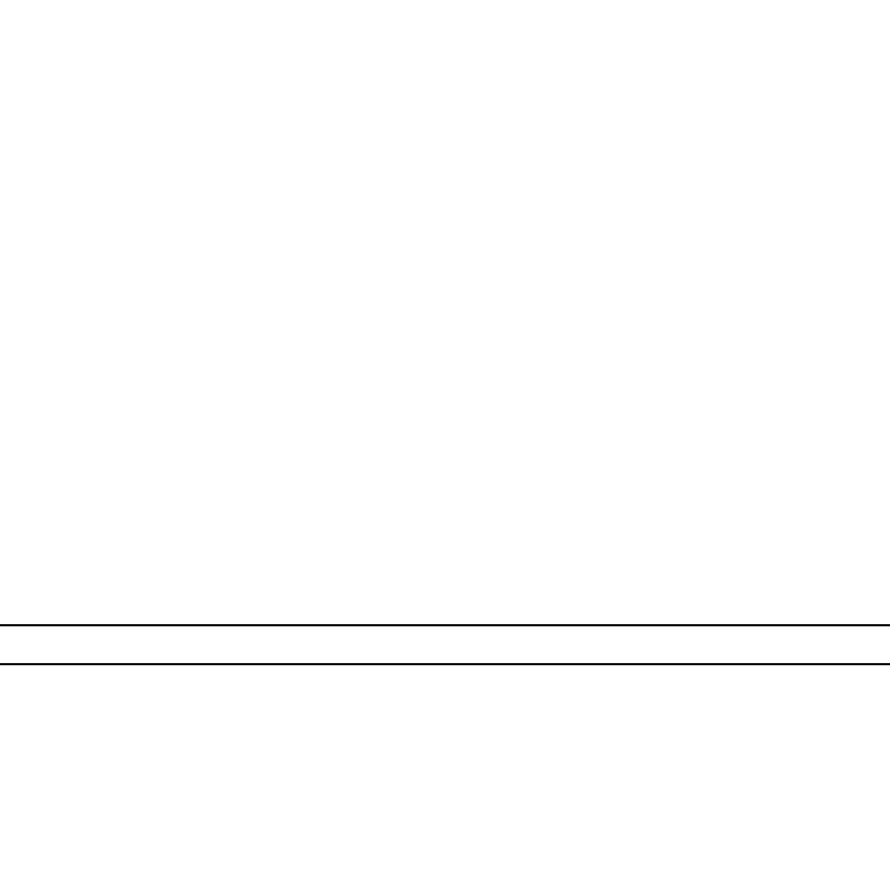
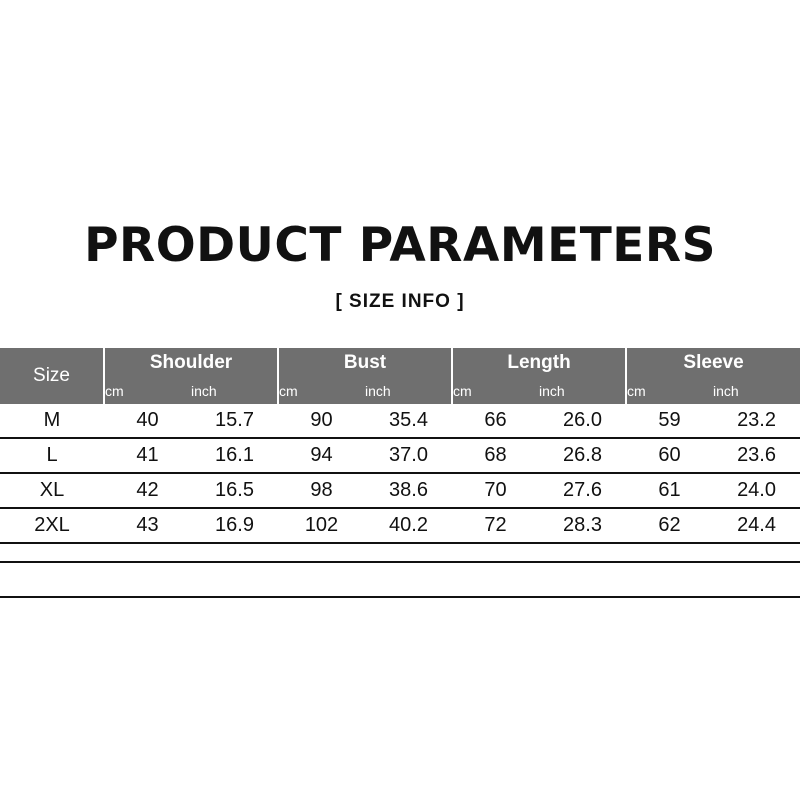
+ PRODUCT PARAMETERS
+ [ SIZE INFO ]
+ Size	Shoulder	Bust	Length	Sleeve
+ cm	inch	cm	inch	cm	inch	cm	inch
+ M	40	15.7	90	35.4	66	26.0	59	23.2
+ L	41	16.1	94	37.0	68	26.8	60	23.6
+ XL	42	16.5	98	38.6	70	27.6	61	24.0
+ 2XL	43	16.9	102	40.2	72	28.3	62	24.4
